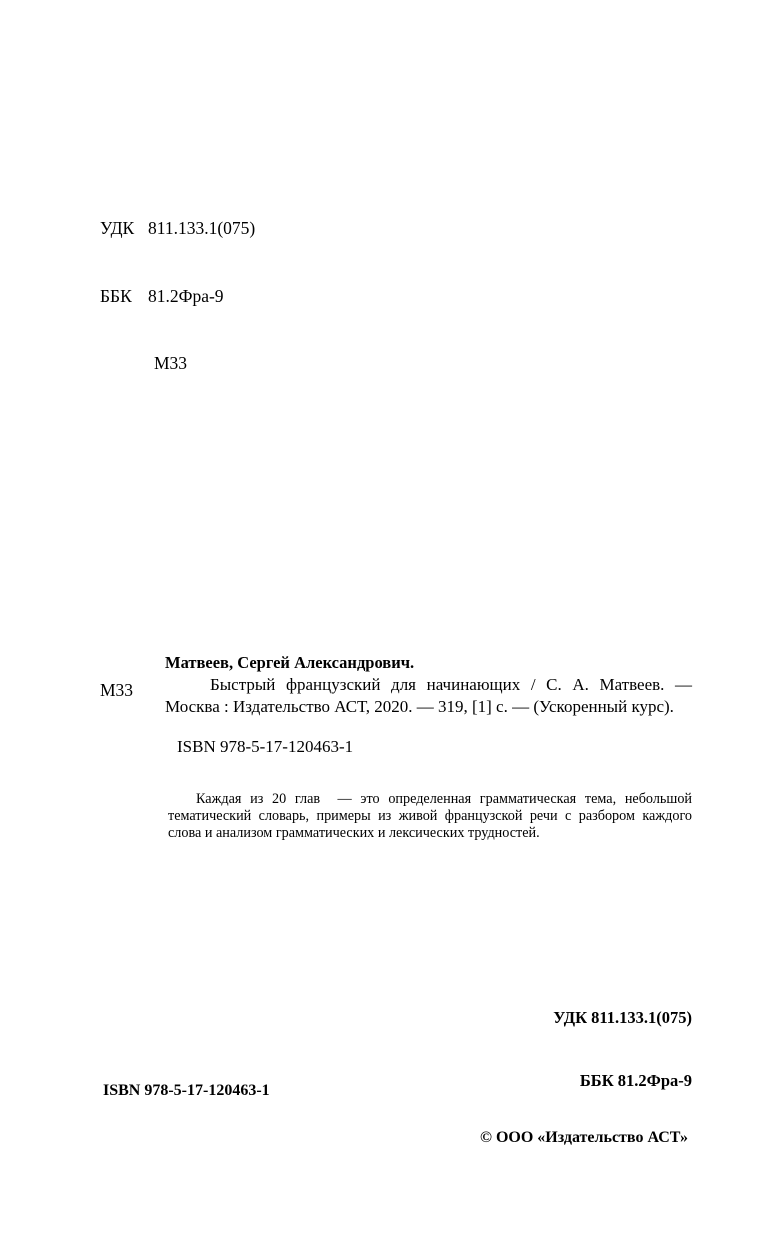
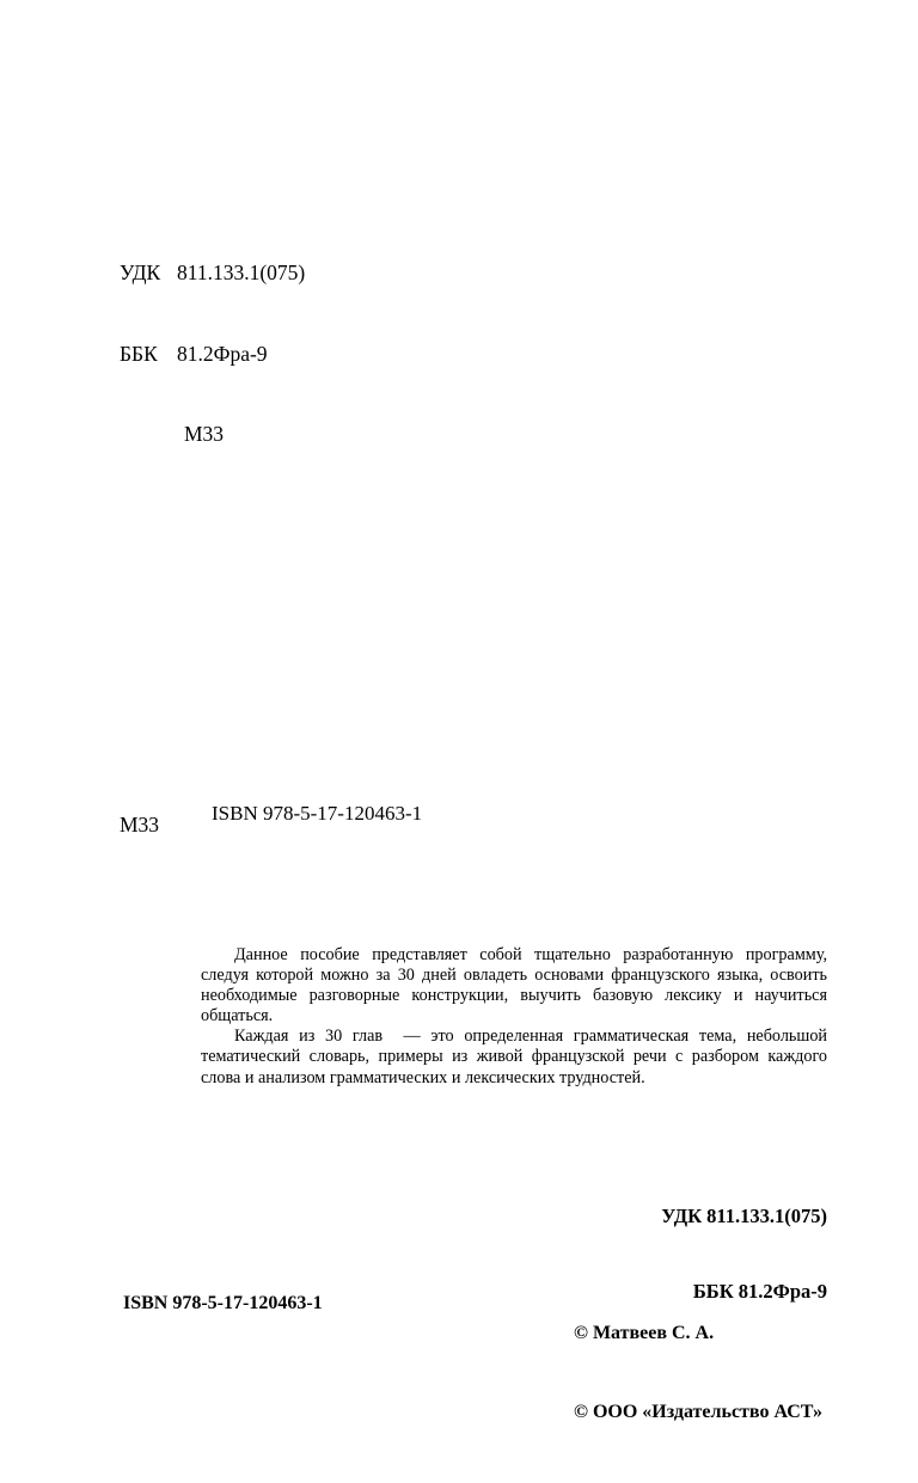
  УДК 811.133.1(075)
  ББК 81.2Фра-9
  М33
  М33
- Матвеев, Сергей Александрович.
- Быстрый французский для начинающих / С. А. Матве­ев. — Москва : Издательство АСТ, 2020. — 319, [1] с. — (Уско­ренный курс).
  ISBN 978-5-17-120463-1
+ Данное пособие представляет собой тщательно разработанную програм­му, следуя которой можно за 30 дней овладеть основами французского языка, освоить необходимые разговорные конструкции, выучить базовую лексику и научиться общаться.
- Каждая из 20 глав — это определенная грамматическая тема, небольшой тематический словарь, примеры из живой французской речи с разбором каж­дого слова и анализом грамматических и лексических трудностей.
+ Каждая из 30 глав — это определенная грамматическая тема, небольшой тематический словарь, примеры из живой французской речи с разбором каж­дого слова и анализом грамматических и лексических трудностей.
  УДК 811.133.1(075)
  ББК 81.2Фра-9
+ © Матвеев С. А.
  © ООО «Издательство АСТ»
  ISBN 978-5-17-120463-1
